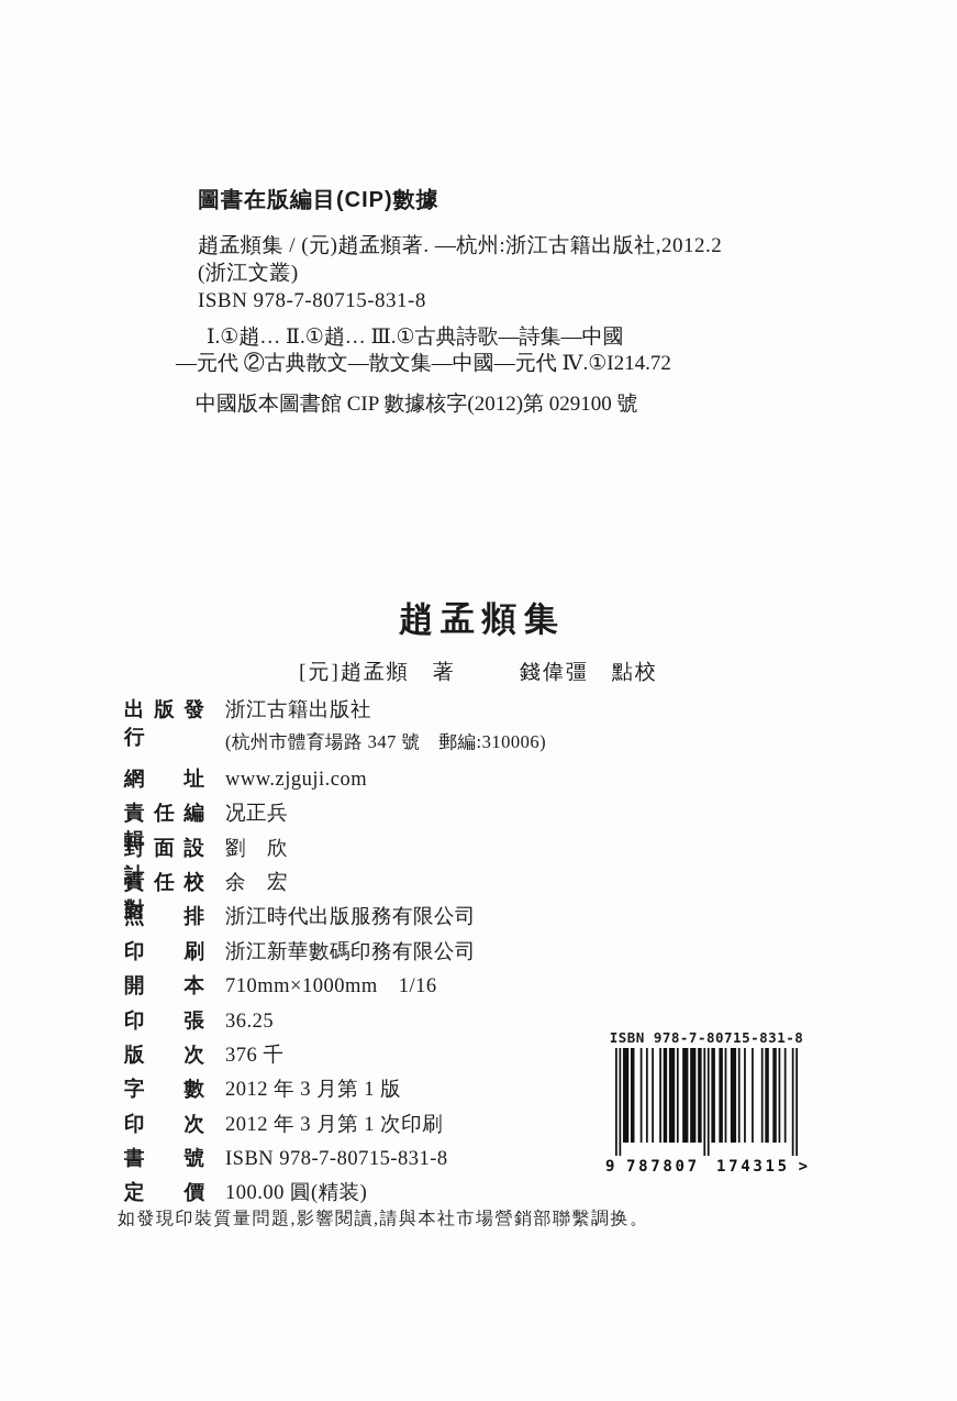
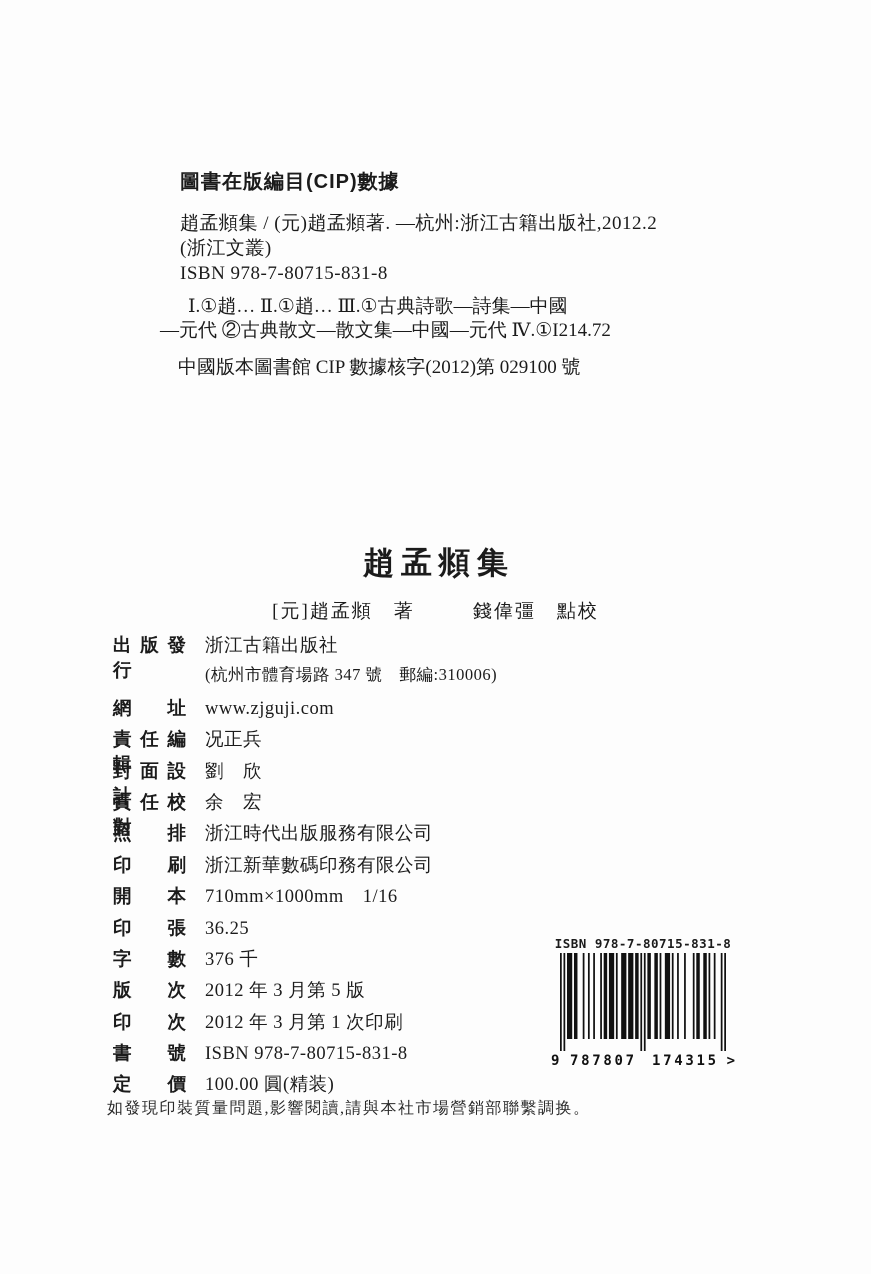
  圖書在版編目(CIP)數據
  趙孟頫集 / (元)趙孟頫著. —杭州:浙江古籍出版社,2012.2
  (浙江文叢)
  ISBN 978-7-80715-831-8
  Ⅰ.①趙… Ⅱ.①趙… Ⅲ.①古典詩歌—詩集—中國
  —元代 ②古典散文—散文集—中國—元代 Ⅳ.①I214.72
  中國版本圖書館 CIP 數據核字(2012)第 029100 號
  趙孟頫集
  [元]趙孟頫 著
  錢偉彊 點校
  出版發行
  浙江古籍出版社
  (杭州市體育場路 347 號 郵編:310006)
  網址
  www.zjguji.com
  責任編輯
  况正兵
  封面設計
  劉 欣
  責任校對
  余 宏
  照排
  浙江時代出版服務有限公司
  印刷
  浙江新華數碼印務有限公司
  開本
  710mm×1000mm 1/16
  印張
  36.25
- 版次
+ 字數
  376 千
- 字數
+ 版次
- 2012 年 3 月第 1 版
+ 2012 年 3 月第 5 版
  印次
  2012 年 3 月第 1 次印刷
  書號
  ISBN 978-7-80715-831-8
  定價
  100.00 圓(精装)
  如發現印裝質量問題,影響閱讀,請與本社市場營銷部聯繫調换。
  ISBN 978-7-80715-831-8
  9
  787807
  174315
  >
